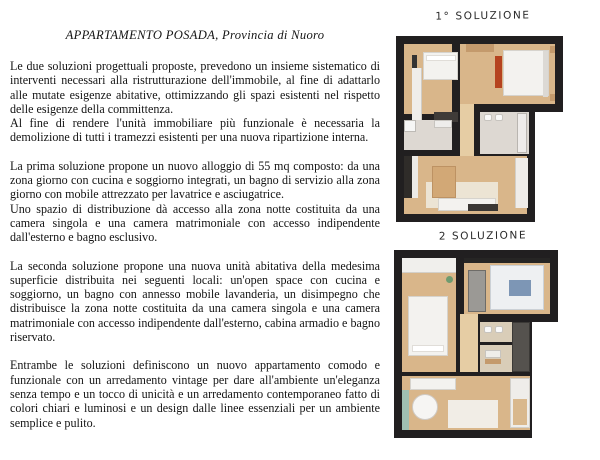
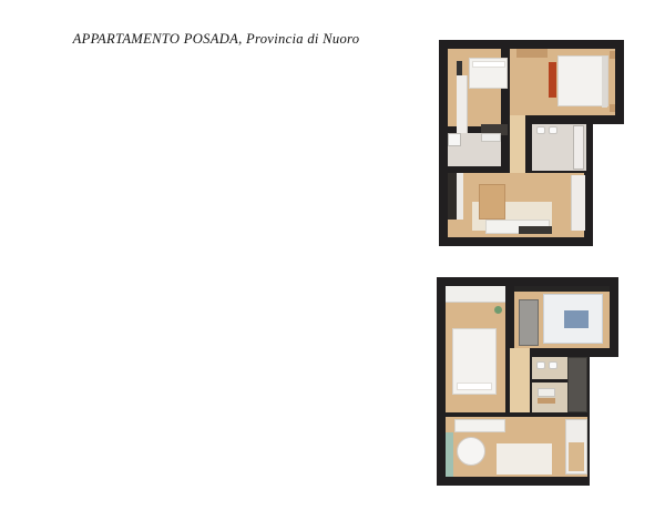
  APPARTAMENTO POSADA, Provincia di Nuoro
- Le due soluzioni progettuali proposte, prevedono un insieme sistematico di interventi necessari alla ristrutturazione dell'immobile, al fine di adattarlo alle mutate esigenze abitative, ottimizzando gli spazi esistenti nel rispetto delle esigenze della committenza.
- Al fine di rendere l'unità immobiliare più funzionale è necessaria la demolizione di tutti i tramezzi esistenti per una nuova ripartizione interna.
- La prima soluzione propone un nuovo alloggio di 55 mq composto: da una zona giorno con cucina e soggiorno integrati, un bagno di servizio alla zona giorno con mobile attrezzato per lavatrice e asciugatrice.
- Uno spazio di distribuzione dà accesso alla zona notte costituita da una camera singola e una camera matrimoniale con accesso indipendente dall'esterno e bagno esclusivo.
- La seconda soluzione propone una nuova unità abitativa della medesima superficie distribuita nei seguenti locali: un'open space con cucina e soggiorno, un bagno con annesso mobile lavanderia, un disimpegno che distribuisce la zona notte costituita da una camera singola e una camera matrimoniale con accesso indipendente dall'esterno, cabina armadio e bagno riservato.
- Entrambe le soluzioni definiscono un nuovo appartamento comodo e funzionale con un arredamento vintage per dare all'ambiente un'eleganza senza tempo e un tocco di unicità e un arredamento contemporaneo fatto di colori chiari e luminosi e un design dalle linee essenziali per un ambiente semplice e pulito.
- 1° SOLUZIONE
- 2 SOLUZIONE
